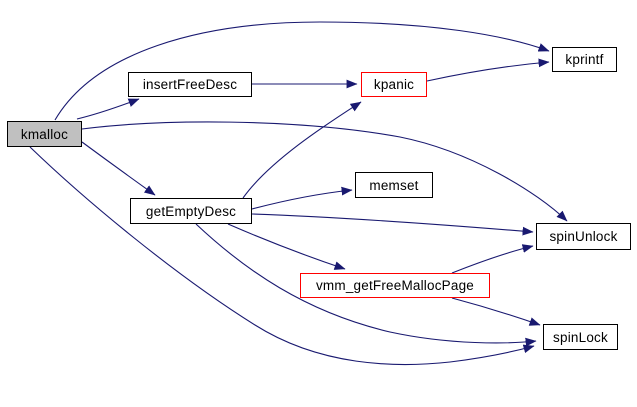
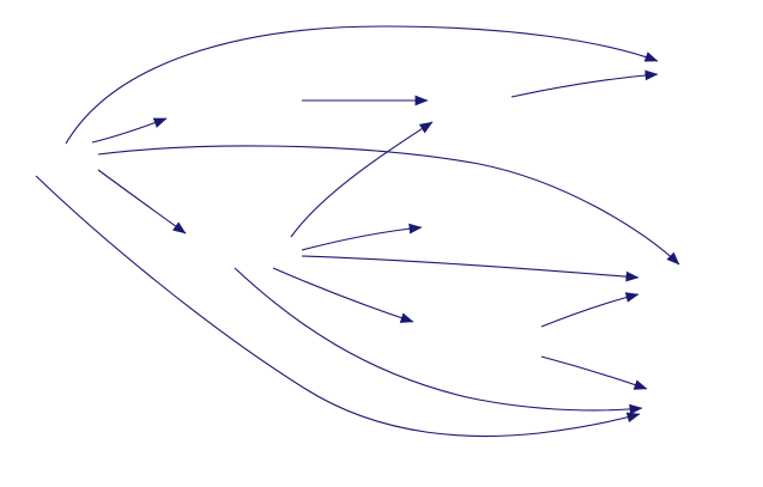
- kmalloc
- insertFreeDesc
- kpanic
- kprintf
- getEmptyDesc
- memset
- spinUnlock
- vmm_getFreeMallocPage
- spinLock
